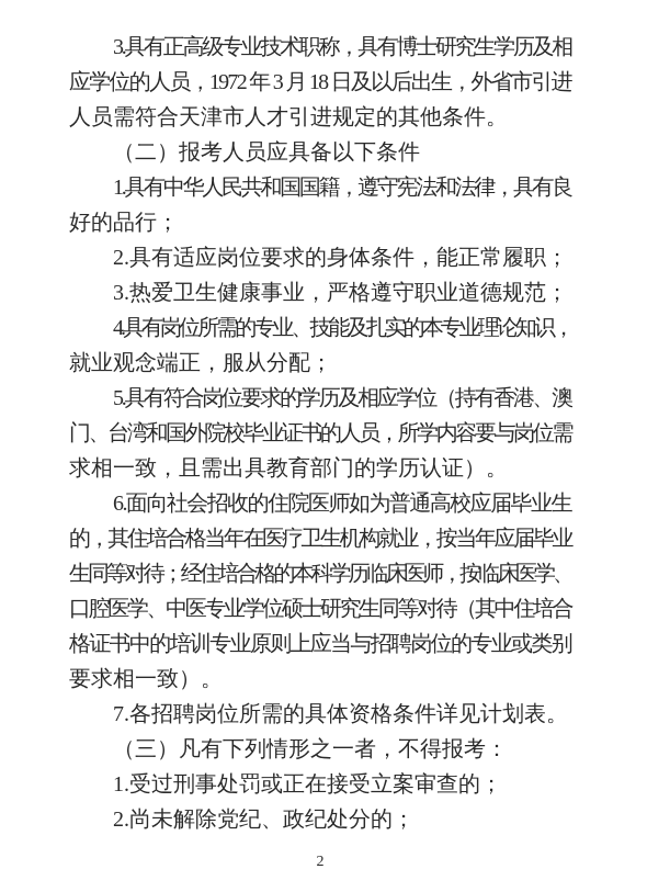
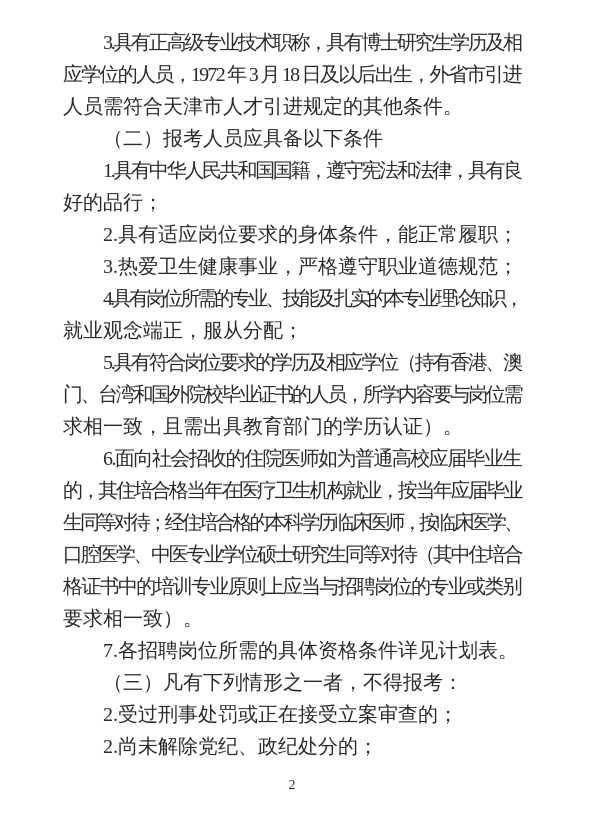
  3.具有正高级专业技术职称，具有博士研究生学历及相
  应学位的人员，1972 年 3 月 18 日及以后出生，外省市引进
  人员需符合天津市人才引进规定的其他条件。
  （二）报考人员应具备以下条件
  1.具有中华人民共和国国籍，遵守宪法和法律，具有良
  好的品行；
  2.具有适应岗位要求的身体条件，能正常履职；
  3.热爱卫生健康事业，严格遵守职业道德规范；
  4.具有岗位所需的专业、技能及扎实的本专业理论知识，
  就业观念端正，服从分配；
  5.具有符合岗位要求的学历及相应学位（持有香港、澳
  门、台湾和国外院校毕业证书的人员，所学内容要与岗位需
  求相一致，且需出具教育部门的学历认证）。
  6.面向社会招收的住院医师如为普通高校应届毕业生
  的，其住培合格当年在医疗卫生机构就业，按当年应届毕业
  生同等对待；经住培合格的本科学历临床医师，按临床医学、
  口腔医学、中医专业学位硕士研究生同等对待（其中住培合
  格证书中的培训专业原则上应当与招聘岗位的专业或类别
  要求相一致）。
  7.各招聘岗位所需的具体资格条件详见计划表。
  （三）凡有下列情形之一者，不得报考：
- 1.受过刑事处罚或正在接受立案审查的；
+ 2.受过刑事处罚或正在接受立案审查的；
  2.尚未解除党纪、政纪处分的；
  2
